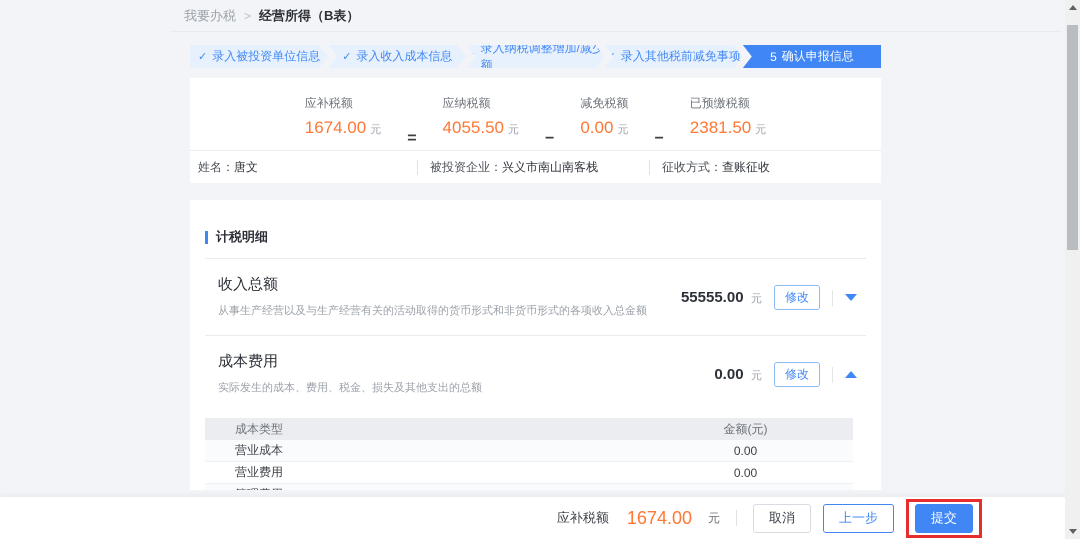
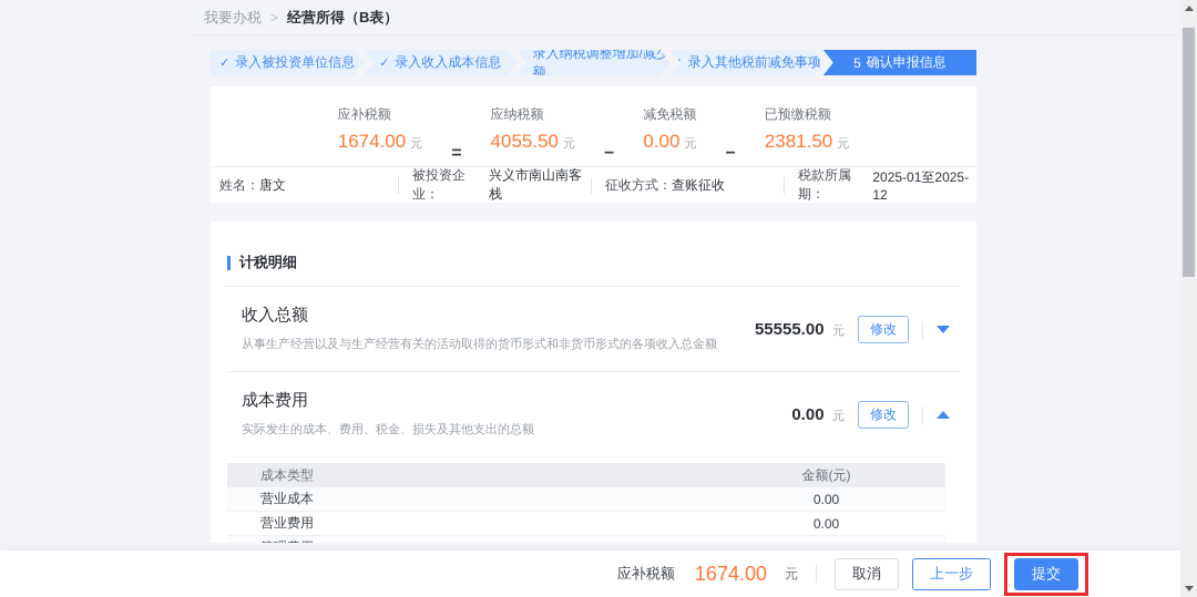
  我要办税
  >
  经营所得（B表）
  ✓
  录入被投资单位信息
  ✓
  录入收入成本信息
  录入纳税调整增加/减额
  录入其他税前减免事项
  5
  确认申报信息
  应补税额
  1674.00
  元
  =
  应纳税额
  4055.50
  元
  −
  减免税额
  0.00
  元
  −
  已预缴税额
  2381.50
  元
  姓名：
  唐文
  被投资企业：
  兴义市南山南客栈
  征收方式：
  查账征收
+ 税款所属期：
+ 2025-01至2025-12
  计税明细
  收入总额
  从事生产经营以及与生产经营有关的活动取得的货币形式和非货币形式的各项收入总金额
  55555.00 元
  修改
  成本费用
  实际发生的成本、费用、税金、损失及其他支出的总额
  0.00 元
  修改
  成本类型
  金额(元)
  营业成本
  0.00
  营业费用
  0.00
  应补税额
  1674.00
  元
  取消
  上一步
  提交
